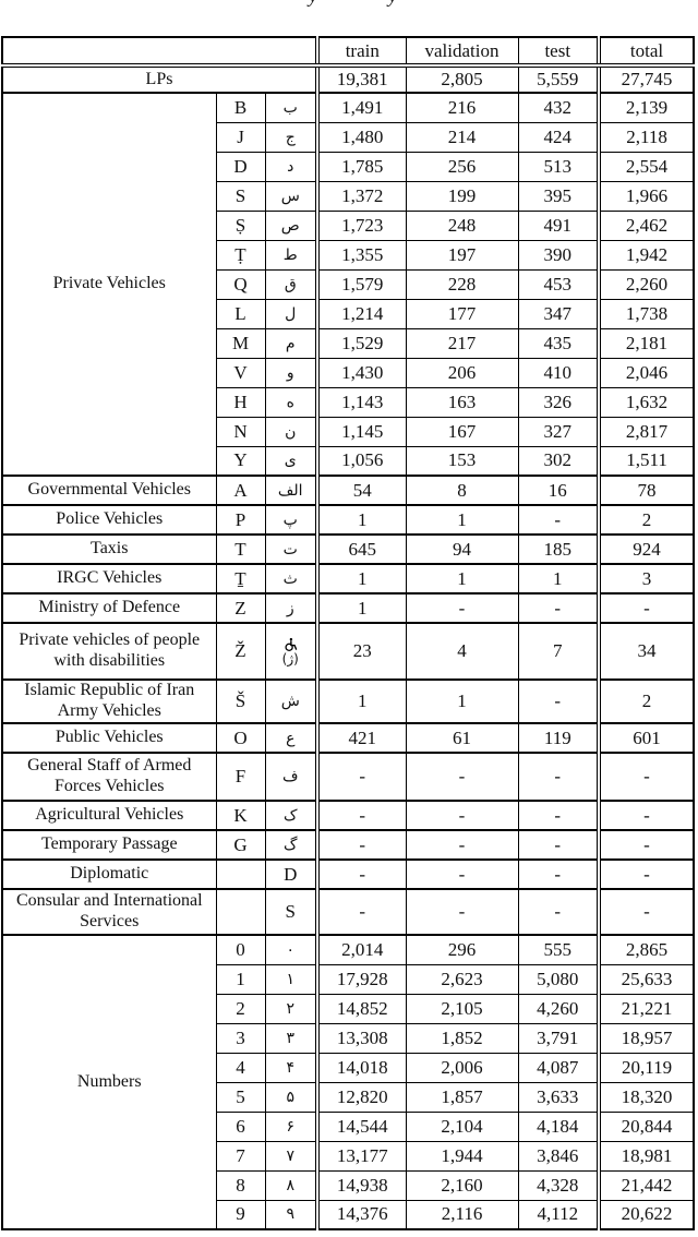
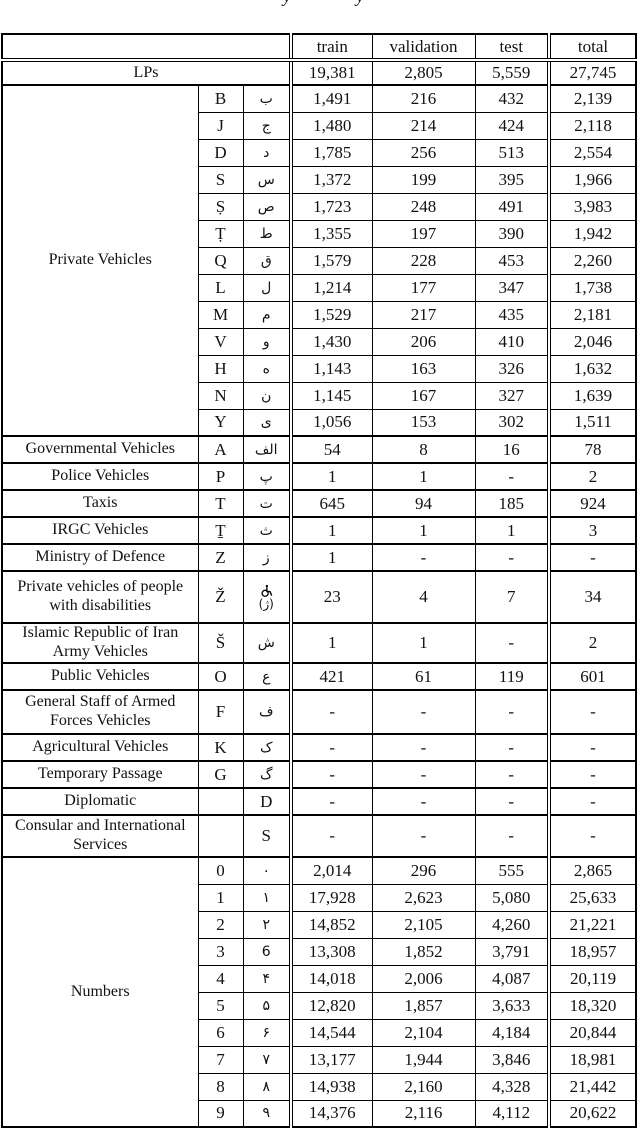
  	train	validation	test	total
  LPs	19,381	2,805	5,559	27,745
  Private Vehicles	B	ب	1,491	216	432	2,139
  J	ج	1,480	214	424	2,118
  D	د	1,785	256	513	2,554
  S	س	1,372	199	395	1,966
- Ṣ	ص	1,723	248	491	2,462
+ Ṣ	ص	1,723	248	491	3,983
  Ṭ	ط	1,355	197	390	1,942
  Q	ق	1,579	228	453	2,260
  L	ل	1,214	177	347	1,738
  M	م	1,529	217	435	2,181
  V	و	1,430	206	410	2,046
  H	ه	1,143	163	326	1,632
- N	ن	1,145	167	327	2,817
+ N	ن	1,145	167	327	1,639
  Y	ی	1,056	153	302	1,511
  Governmental Vehicles	A	الف	54	8	16	78
  Police Vehicles	P	پ	1	1	-	2
  Taxis	T	ت	645	94	185	924
  IRGC Vehicles	Ṯ	ث	1	1	1	3
  Ministry of Defence	Z	ز	1	-	-	-
  Private vehicles of people with disabilities	Ž	(ژ)	23	4	7	34
  Islamic Republic of Iran Army Vehicles	Š	ش	1	1	-	2
  Public Vehicles	O	ع	421	61	119	601
  General Staff of Armed Forces Vehicles	F	ف	-	-	-	-
  Agricultural Vehicles	K	ک	-	-	-	-
  Temporary Passage	G	گ	-	-	-	-
  Diplomatic		D	-	-	-	-
  Consular and International Services		S	-	-	-	-
  Numbers	0	۰	2,014	296	555	2,865
  1	۱	17,928	2,623	5,080	25,633
  2	۲	14,852	2,105	4,260	21,221
- 3	۳	13,308	1,852	3,791	18,957
+ 3	6	13,308	1,852	3,791	18,957
  4	۴	14,018	2,006	4,087	20,119
  5	۵	12,820	1,857	3,633	18,320
  6	۶	14,544	2,104	4,184	20,844
  7	۷	13,177	1,944	3,846	18,981
  8	۸	14,938	2,160	4,328	21,442
  9	۹	14,376	2,116	4,112	20,622
